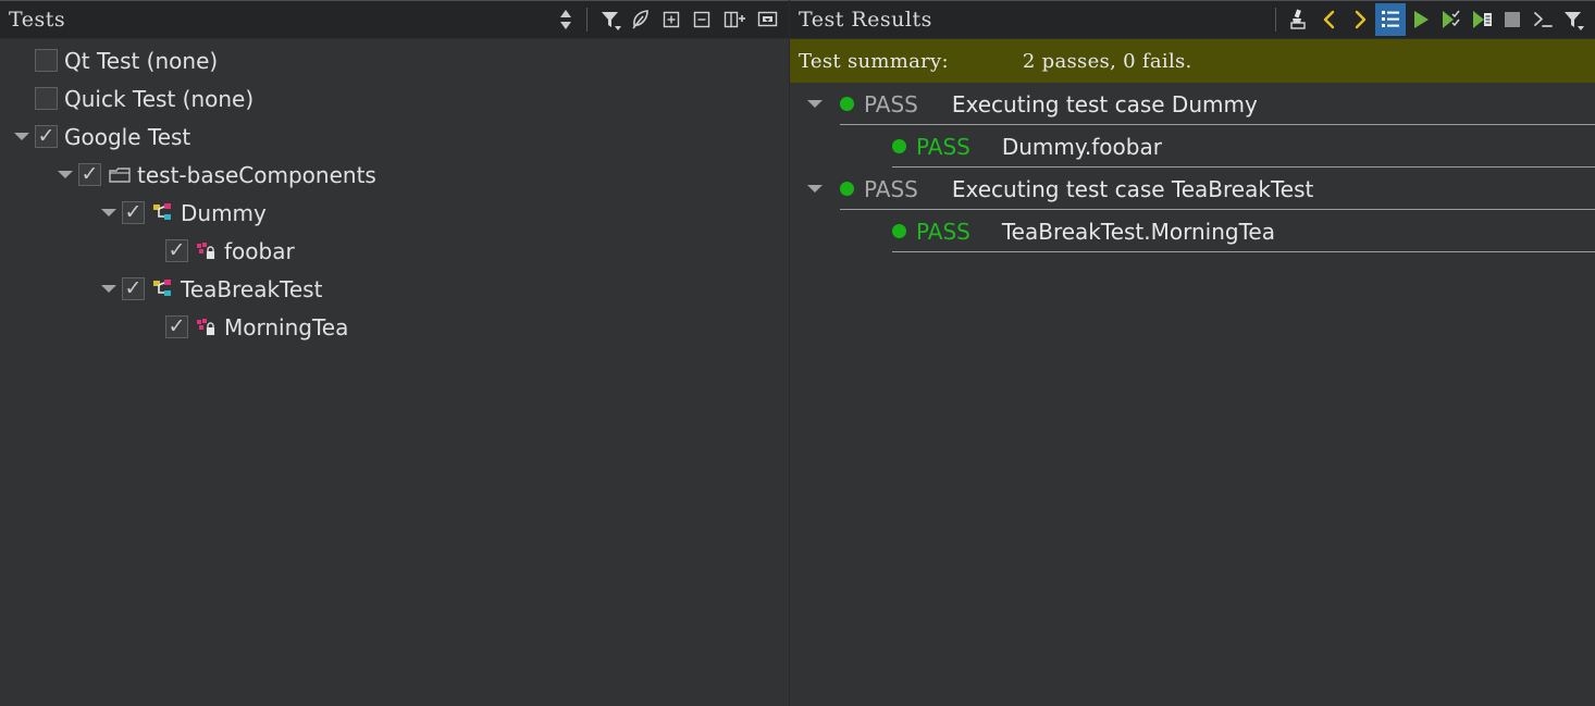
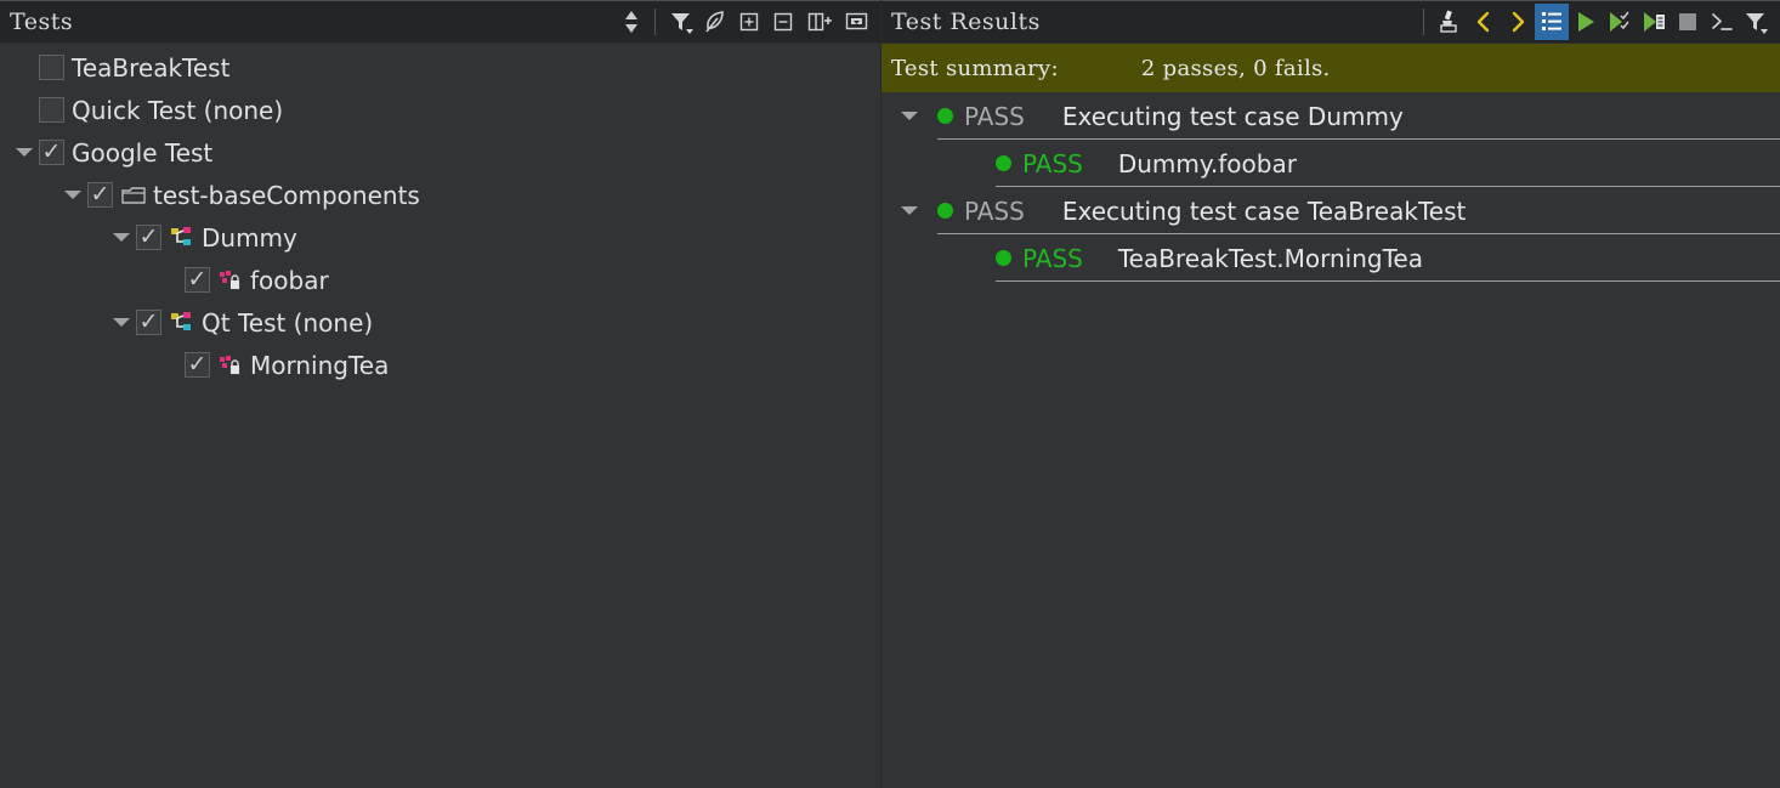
  Tests
- Qt Test (none)
+ TeaBreakTest
  Quick Test (none)
  ✓
  Google Test
  ✓
  test-baseComponents
  ✓
  Dummy
  ✓
  foobar
  ✓
- TeaBreakTest
+ Qt Test (none)
  ✓
  MorningTea
  Test Results
  Test summary:
  2 passes, 0 fails.
  PASS
  Executing test case Dummy
  PASS
  Dummy.foobar
  PASS
  Executing test case TeaBreakTest
  PASS
  TeaBreakTest.MorningTea
